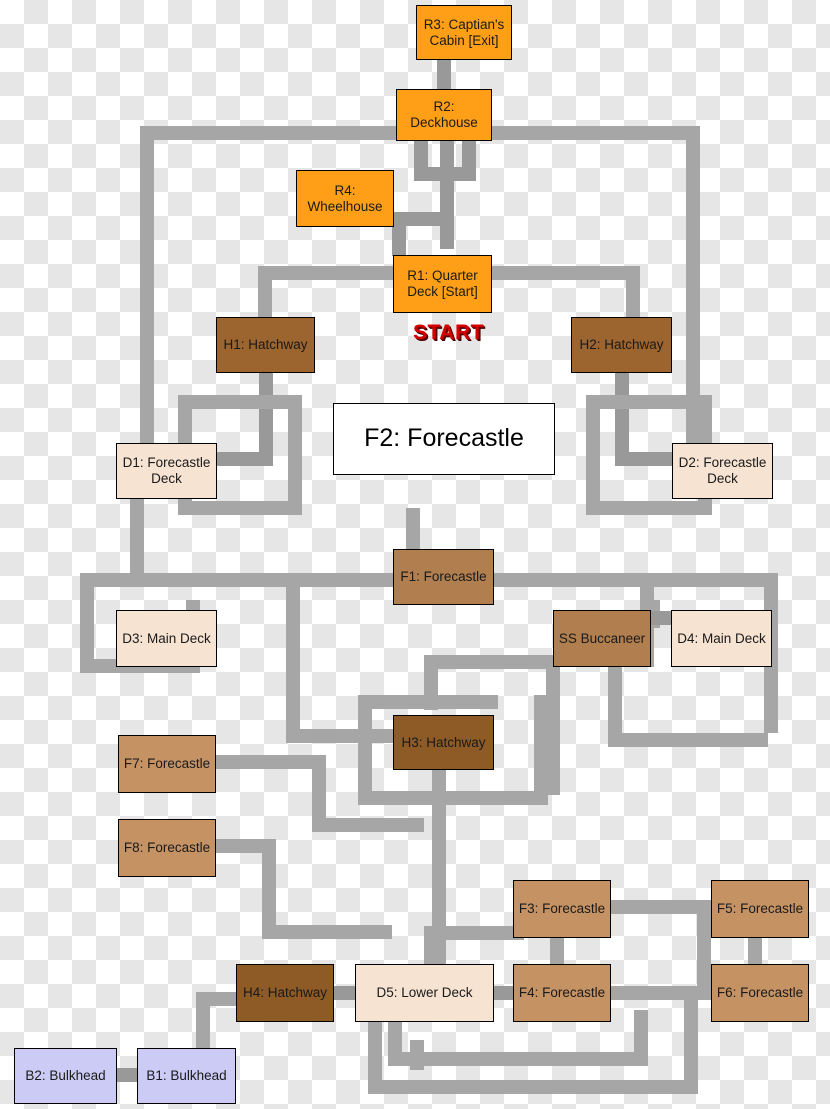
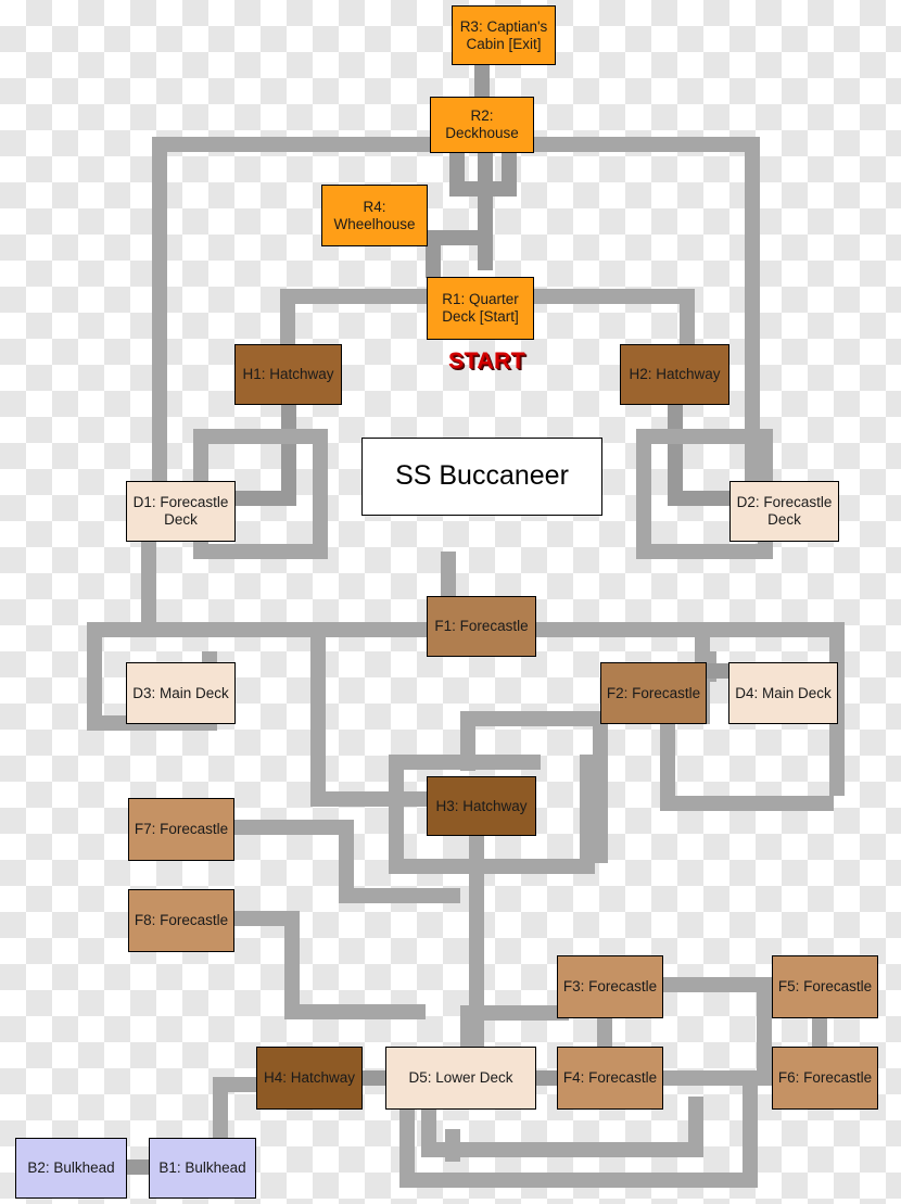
  R3: Captian's Cabin [Exit]
  R2: Deckhouse
  R4: Wheelhouse
  R1: Quarter Deck [Start]
  H1: Hatchway
  H2: Hatchway
- F2: Forecastle
+ SS Buccaneer
  D1: Forecastle Deck
  D2: Forecastle Deck
  F1: Forecastle
  D3: Main Deck
- SS Buccaneer
+ F2: Forecastle
  D4: Main Deck
  H3: Hatchway
  F7: Forecastle
  F8: Forecastle
  F3: Forecastle
  F5: Forecastle
  H4: Hatchway
  D5: Lower Deck
  F4: Forecastle
  F6: Forecastle
  B2: Bulkhead
  B1: Bulkhead
  START
